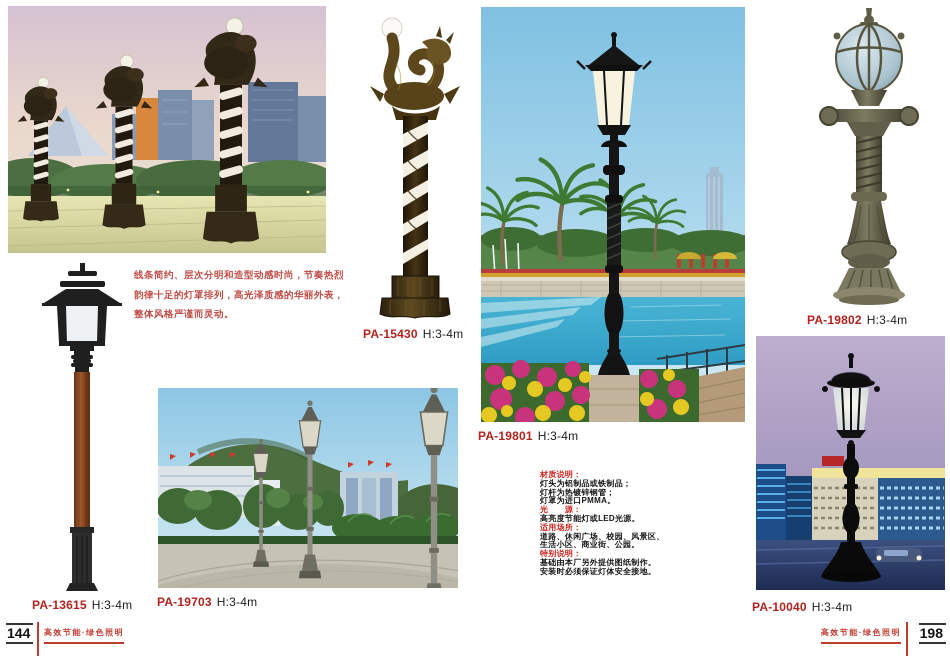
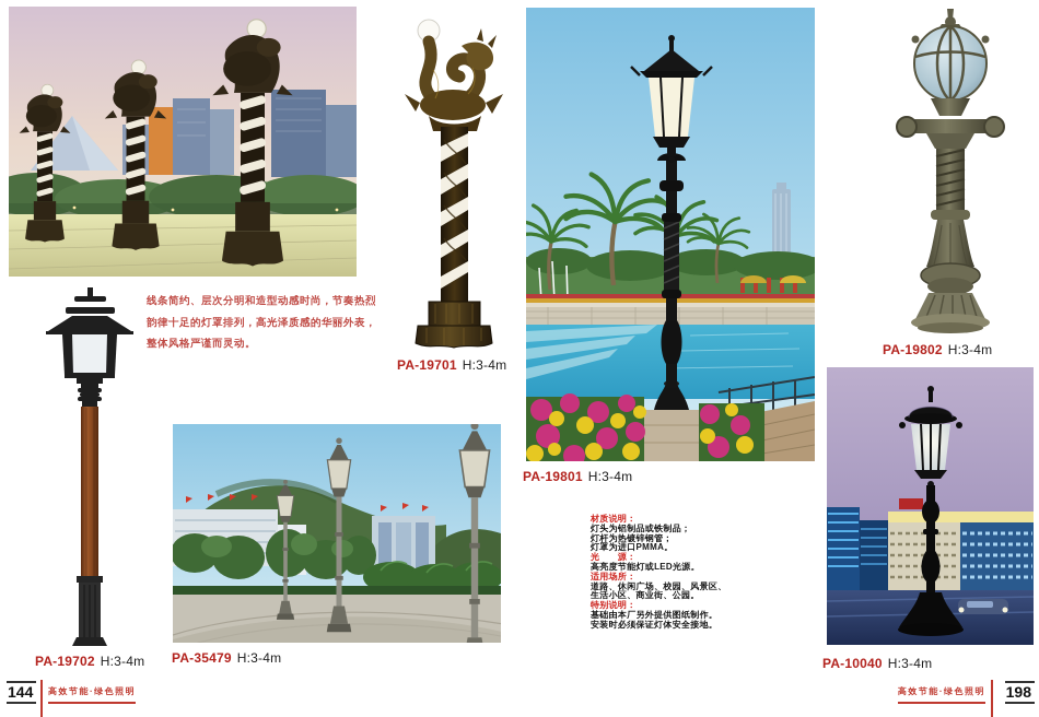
  线条简约、层次分明和造型动感时尚，节奏热烈
  韵律十足的灯罩排列，高光泽质感的华丽外表，
  整体风格严谨而灵动。
  材质说明：
  灯头为铝制品或铁制品；
  灯杆为热镀锌钢管；
  灯罩为进口PMMA。
  光 源：
  高亮度节能灯或LED光源。
  适用场所：
  道路、休闲广场、校园、风景区、
  生活小区、商业街、公园。
  特别说明：
  基础由本厂另外提供图纸制作。
  安装时必须保证灯体安全接地。
- PA-15430 H:3-4m
+ PA-19701 H:3-4m
- PA-13615 H:3-4m
+ PA-19702 H:3-4m
- PA-19703 H:3-4m
+ PA-35479 H:3-4m
  PA-19801 H:3-4m
  PA-19802 H:3-4m
  PA-10040 H:3-4m
  144
  高效节能·绿色照明
  高效节能·绿色照明
  198
